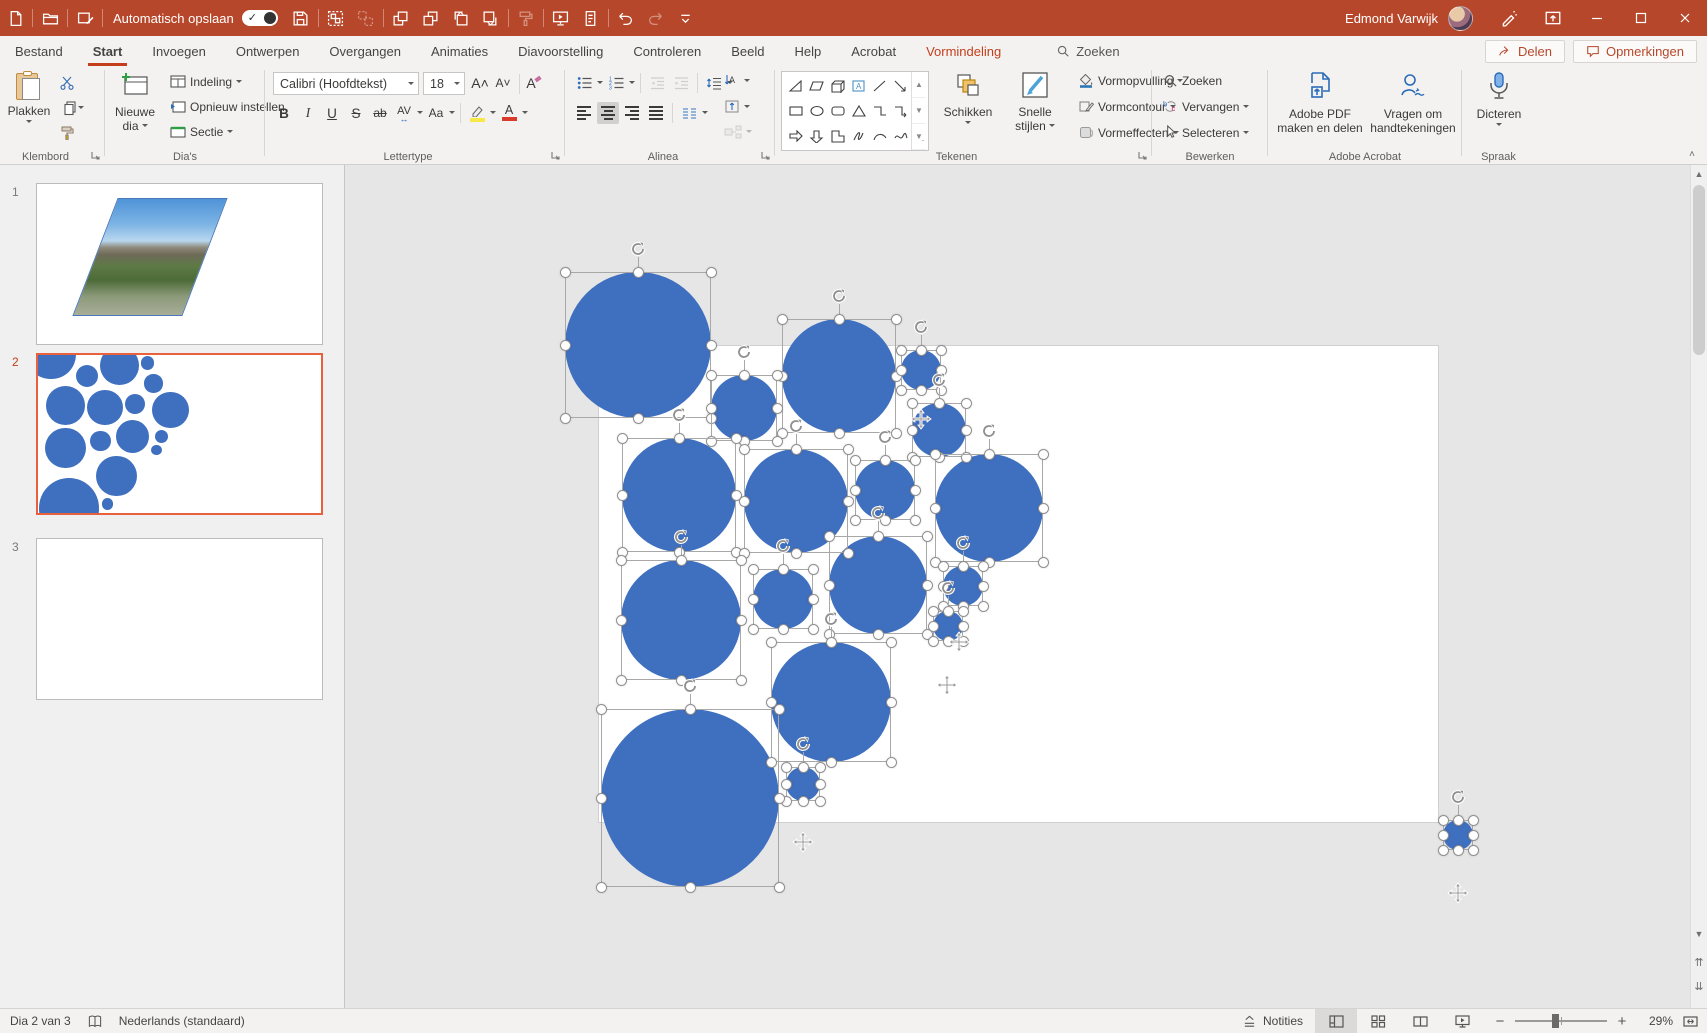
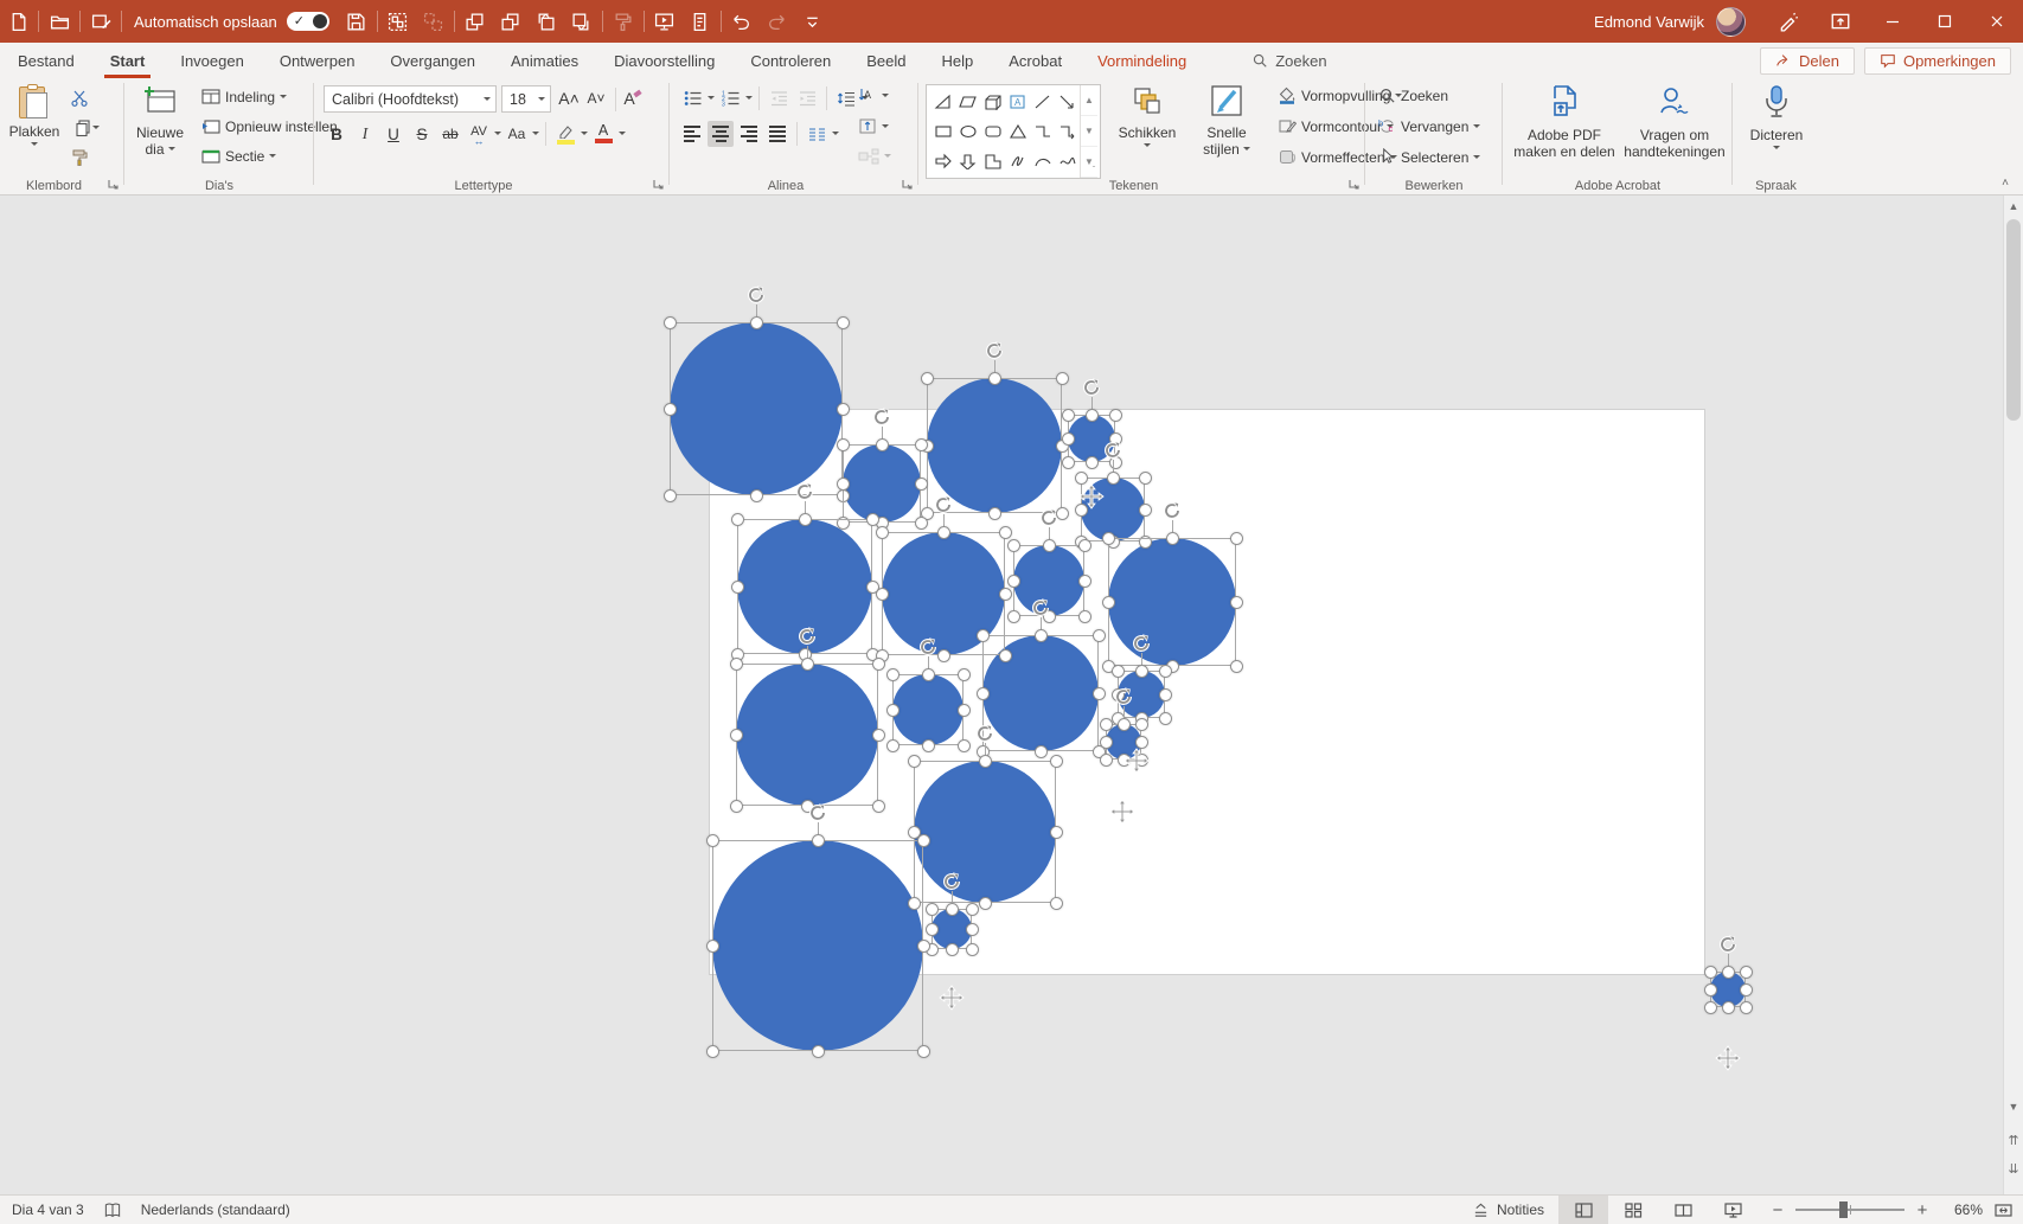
  Automatisch opslaan
  ✓
  Edmond Varwijk
  Bestand
  Start
  Invoegen
  Ontwerpen
  Overgangen
  Animaties
  Diavoorstelling
  Controleren
  Beeld
  Help
  Acrobat
  Vormindeling
  Zoeken
  Delen
  Opmerkingen
  Plakken
  Klembord
  Nieuwe
  dia
  Indeling
  Opnieuw instellen
  Sectie
  Dia's
  Calibri (Hoofdtekst)
  18
  A˄
  A˅
  A
  B
  I
  U
  S
  ab
  AV
  ↔
  Aa
  A
  Lettertype
  A
  Alinea
  A
  ▲
  ▼
  ▼̱
  Schikken
  Snelle
  stijlen
  Vormopvulling
  Vormcontour
  Vormeffecten
  Tekenen
  Zoeken
  b
  c
  Vervangen
  Selecteren
  Bewerken
  Adobe PDF
  maken en delen
  Vragen om
  handtekeningen
  Adobe Acrobat
  Dicteren
  Spraak
  ˄
- 1
- 2
- 3
  ▲
  ▼
  ⇈
  ⇊
- Dia 2 van 3
+ Dia 4 van 3
  Nederlands (standaard)
  Notities
  −
  +
- 29%
+ 66%
